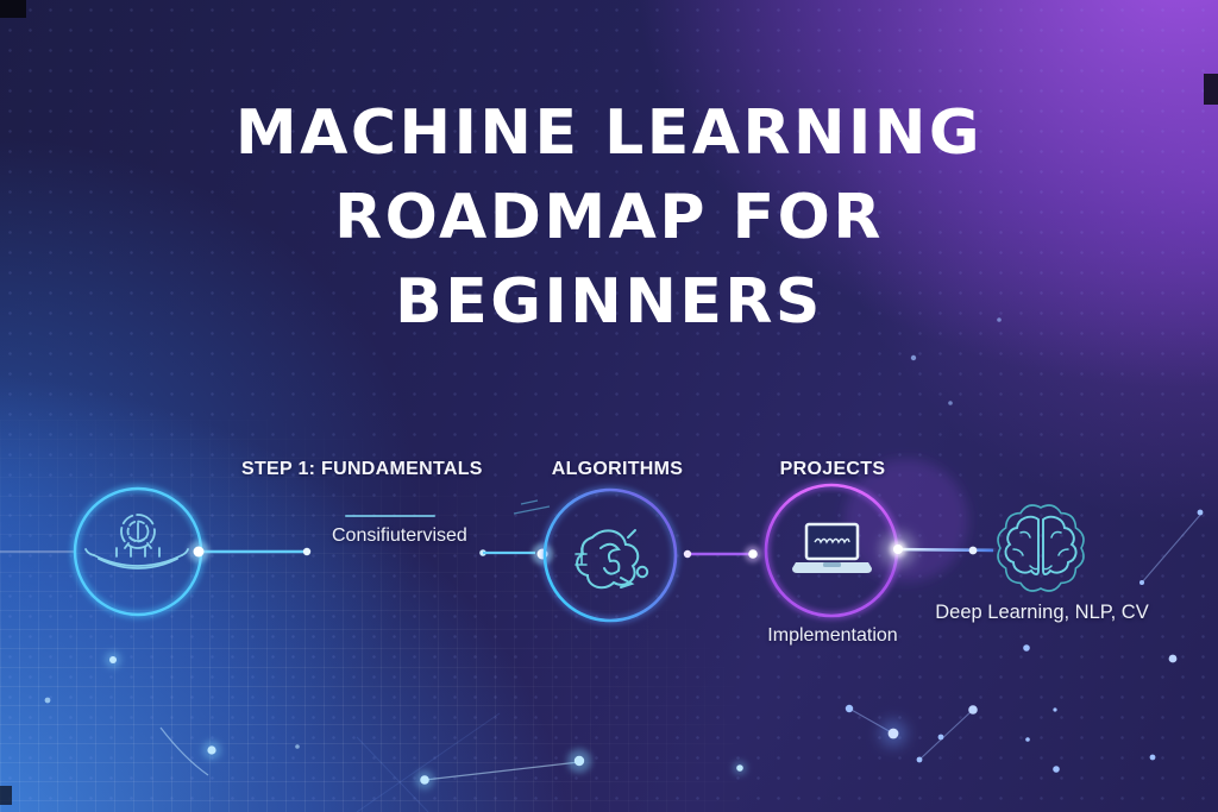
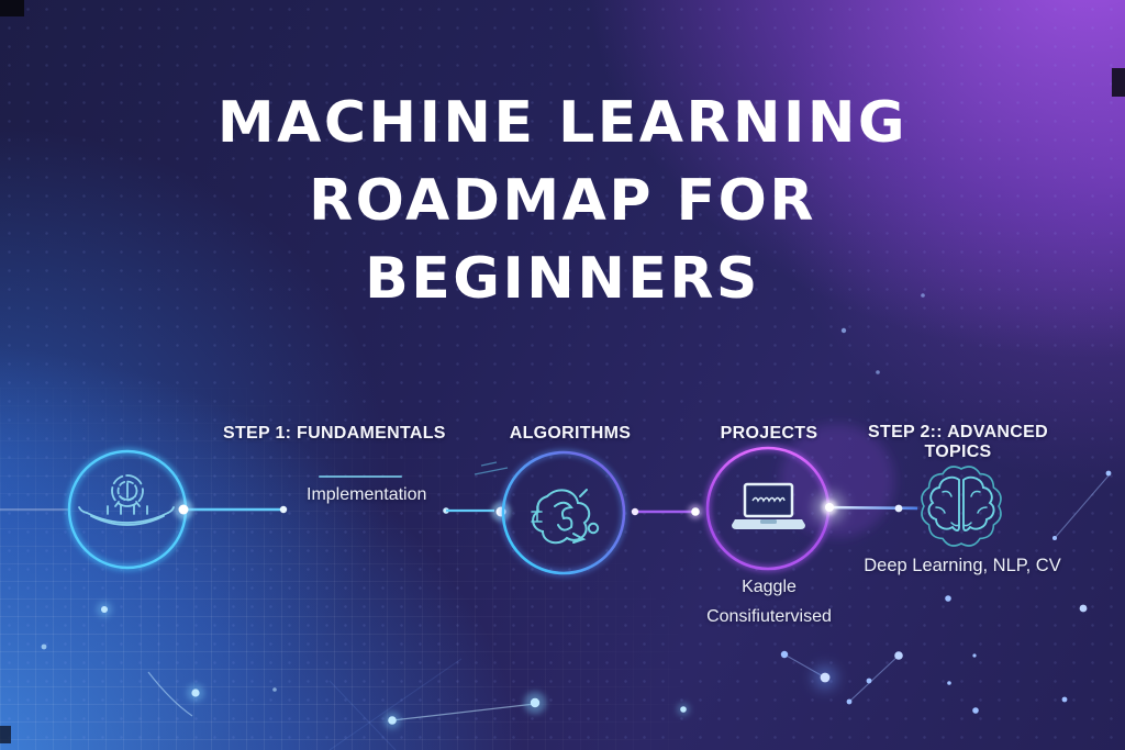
  MACHINE LEARNING
  ROADMAP FOR
  BEGINNERS
  STEP 1: FUNDAMENTALS
  ALGORITHMS
  PROJECTS
+ STEP 2:: ADVANCED TOPICS
- Consifiutervised
+ Implementation
+ Kaggle
- Implementation
+ Consifiutervised
  Deep Learning, NLP, CV
